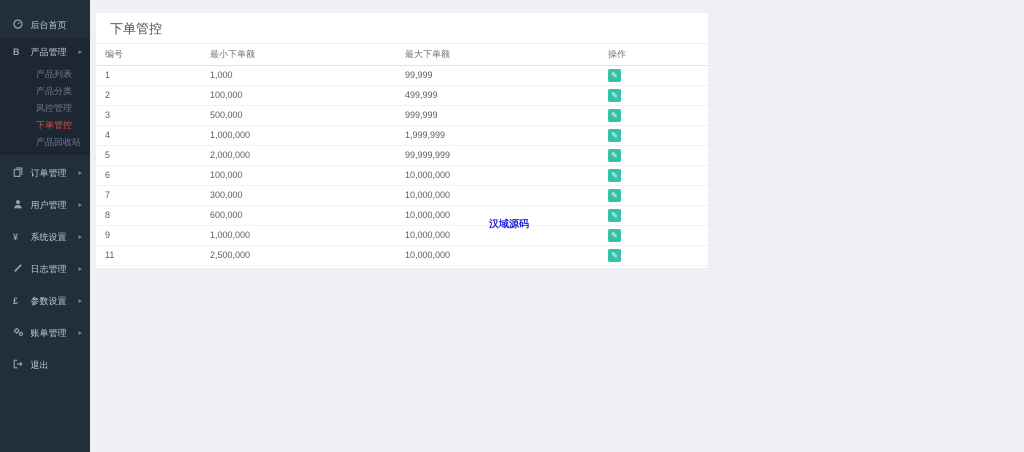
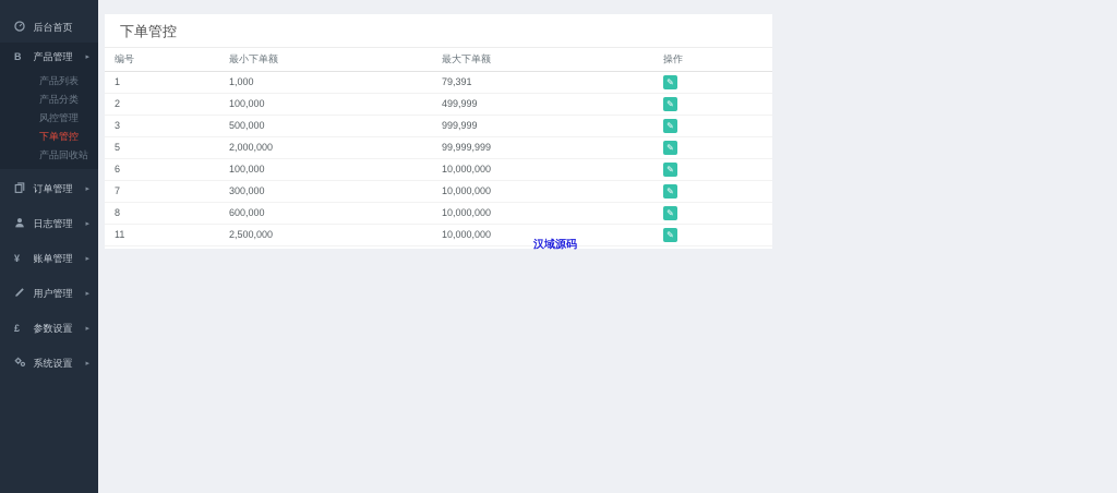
  后台首页
  B 产品管理
  产品列表
  产品分类
  风控管理
  下单管控
  产品回收站
  订单管理
- 用户管理
+ 日志管理
- ¥ 系统设置
+ ¥ 账单管理
- 日志管理
+ 用户管理
  £ 参数设置
- 账单管理
+ 系统设置
- 退出
  下单管控
  编号	最小下单额	最大下单额	操作
- 1	1,000	99,999	✎
+ 1	1,000	79,391	✎
  2	100,000	499,999	✎
  3	500,000	999,999	✎
- 4	1,000,000	1,999,999	✎
  5	2,000,000	99,999,999	✎
  6	100,000	10,000,000	✎
  7	300,000	10,000,000	✎
  8	600,000	10,000,000	✎
- 9	1,000,000	10,000,000	✎
  11	2,500,000	10,000,000	✎
  汉域源码
